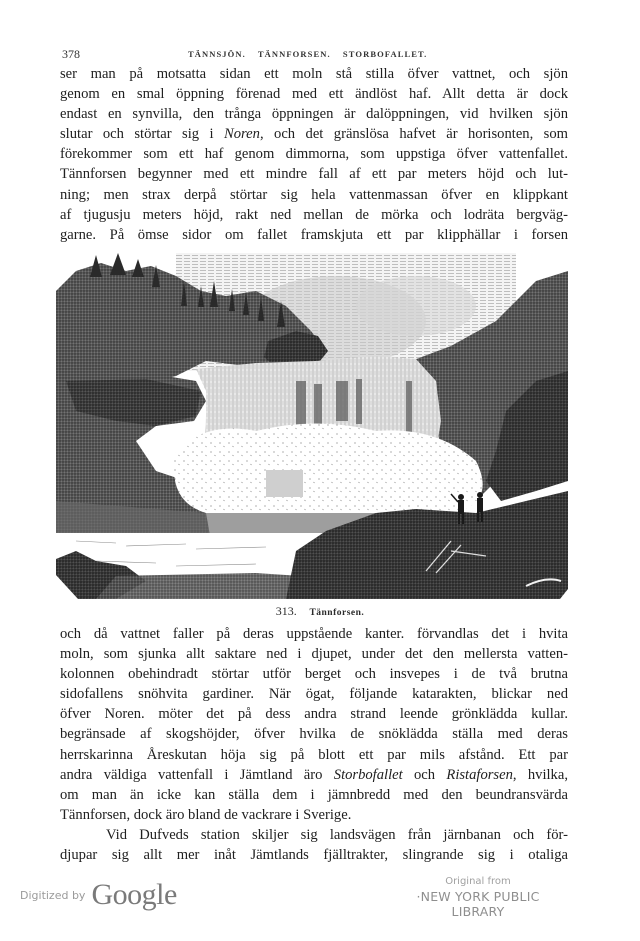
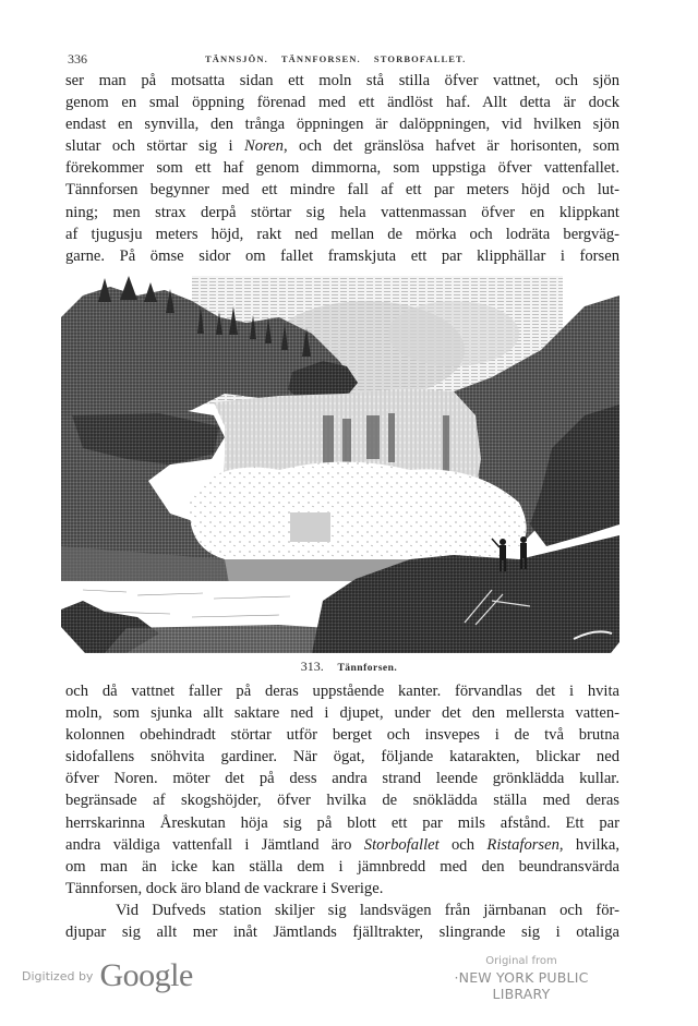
- 378
+ 336
  TÄNNSJÖN. TÄNNFORSEN. STORBOFALLET.
  ser man på motsatta sidan ett moln stå stilla öfver vattnet, och sjön
  genom en smal öppning förenad med ett ändlöst haf. Allt detta är dock
  endast en synvilla, den trånga öppningen är dalöppningen, vid hvilken sjön
  slutar och störtar sig i Noren, och det gränslösa hafvet är horisonten, som
  förekommer som ett haf genom dimmorna, som uppstiga öfver vattenfallet.
  Tännforsen begynner med ett mindre fall af ett par meters höjd och lut-
  ning; men strax derpå störtar sig hela vattenmassan öfver en klippkant
  af tjugusju meters höjd, rakt ned mellan de mörka och lodräta bergväg-
  garne. På ömse sidor om fallet framskjuta ett par klipphällar i forsen
  313. Tännforsen.
  och då vattnet faller på deras uppstående kanter. förvandlas det i hvita
  moln, som sjunka allt saktare ned i djupet, under det den mellersta vatten-
  kolonnen obehindradt störtar utför berget och insvepes i de två brutna
  sidofallens snöhvita gardiner. När ögat, följande katarakten, blickar ned
  öfver Noren. möter det på dess andra strand leende grönklädda kullar.
  begränsade af skogshöjder, öfver hvilka de snöklädda ställa med deras
  herrskarinna Åreskutan höja sig på blott ett par mils afstånd. Ett par
  andra väldiga vattenfall i Jämtland äro Storbofallet och Ristaforsen, hvilka,
  om man än icke kan ställa dem i jämnbredd med den beundransvärda
  Tännforsen, dock äro bland de vackrare i Sverige.
  Vid Dufveds station skiljer sig landsvägen från järnbanan och för-
  djupar sig allt mer inåt Jämtlands fjälltrakter, slingrande sig i otaliga
  Digitized by
  Google
  Original from
  ·NEW YORK PUBLIC LIBRARY
